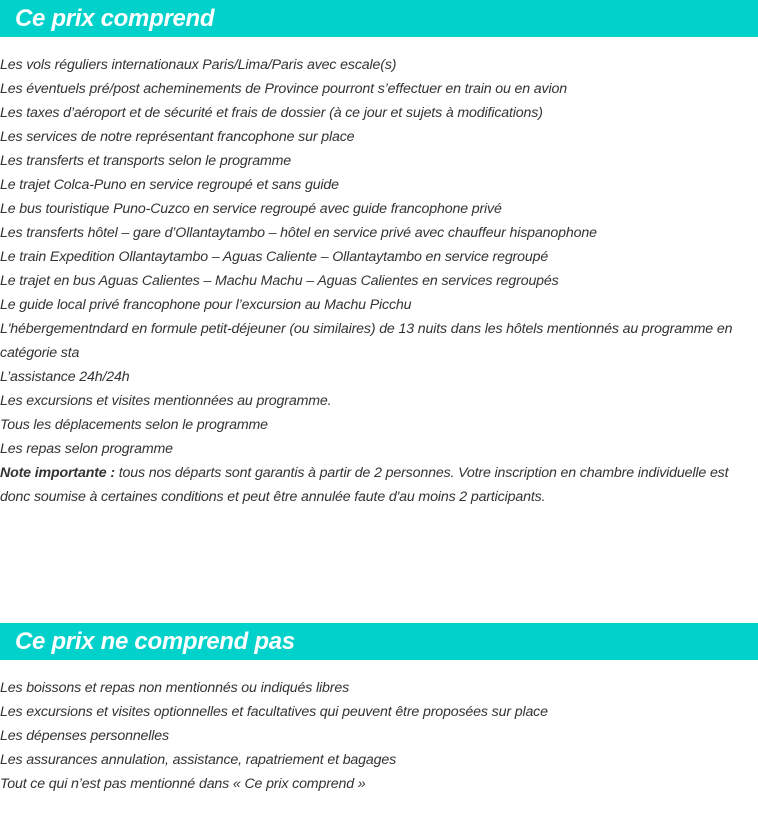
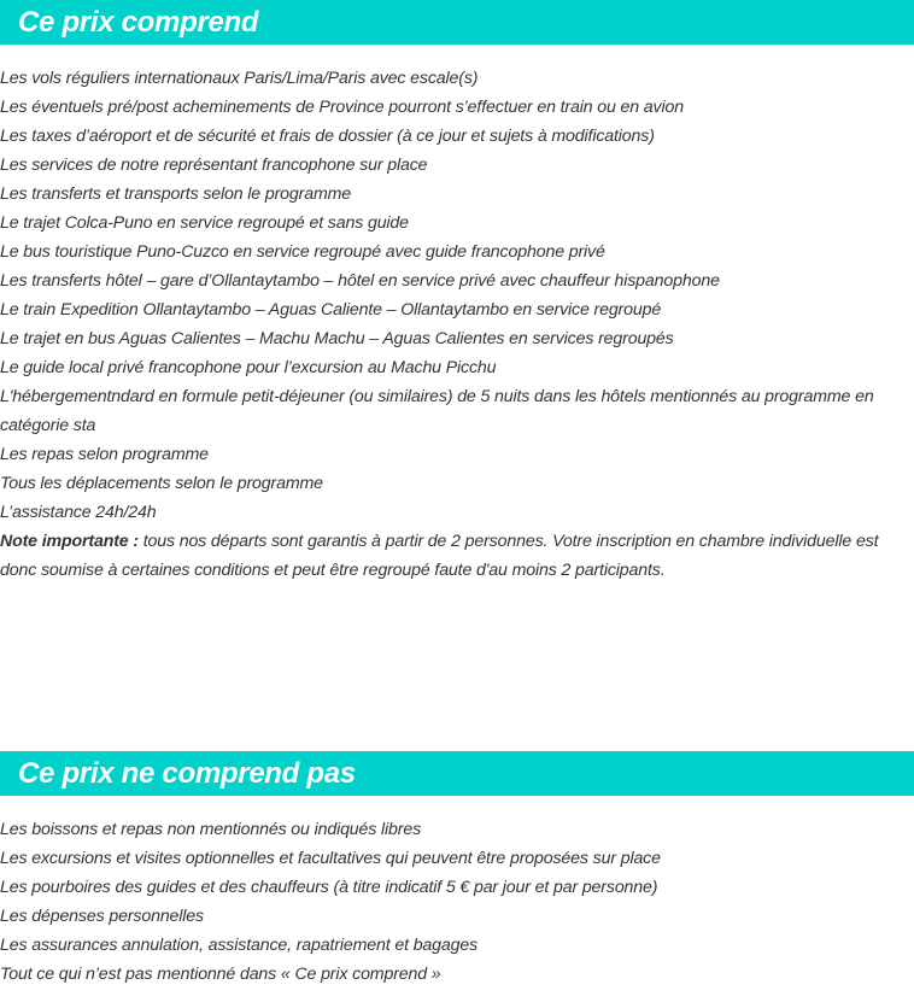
  Ce prix comprend
  Les vols réguliers internationaux Paris/Lima/Paris avec escale(s)
  Les éventuels pré/post acheminements de Province pourront s’effectuer en train ou en avion
  Les taxes d’aéroport et de sécurité et frais de dossier (à ce jour et sujets à modifications)
  Les services de notre représentant francophone sur place
  Les transferts et transports selon le programme
  Le trajet Colca-Puno en service regroupé et sans guide
  Le bus touristique Puno-Cuzco en service regroupé avec guide francophone privé
  Les transferts hôtel – gare d’Ollantaytambo – hôtel en service privé avec chauffeur hispanophone
  Le train Expedition Ollantaytambo – Aguas Caliente – Ollantaytambo en service regroupé
  Le trajet en bus Aguas Calientes – Machu Machu – Aguas Calientes en services regroupés
  Le guide local privé francophone pour l’excursion au Machu Picchu
- L'hébergementndard en formule petit-déjeuner (ou similaires) de 13 nuits dans les hôtels mentionnés au programme en catégorie sta
+ L'hébergementndard en formule petit-déjeuner (ou similaires) de 5 nuits dans les hôtels mentionnés au programme en catégorie sta
- L’assistance 24h/24h
+ Les repas selon programme
- Les excursions et visites mentionnées au programme.
  Tous les déplacements selon le programme
- Les repas selon programme
+ L’assistance 24h/24h
- Note importante : tous nos départs sont garantis à partir de 2 personnes. Votre inscription en chambre individuelle est donc soumise à certaines conditions et peut être annulée faute d'au moins 2 participants.
+ Note importante : tous nos départs sont garantis à partir de 2 personnes. Votre inscription en chambre individuelle est donc soumise à certaines conditions et peut être regroupé faute d'au moins 2 participants.
  Ce prix ne comprend pas
  Les boissons et repas non mentionnés ou indiqués libres
  Les excursions et visites optionnelles et facultatives qui peuvent être proposées sur place
+ Les pourboires des guides et des chauffeurs (à titre indicatif 5 € par jour et par personne)
  Les dépenses personnelles
  Les assurances annulation, assistance, rapatriement et bagages
  Tout ce qui n’est pas mentionné dans « Ce prix comprend »
